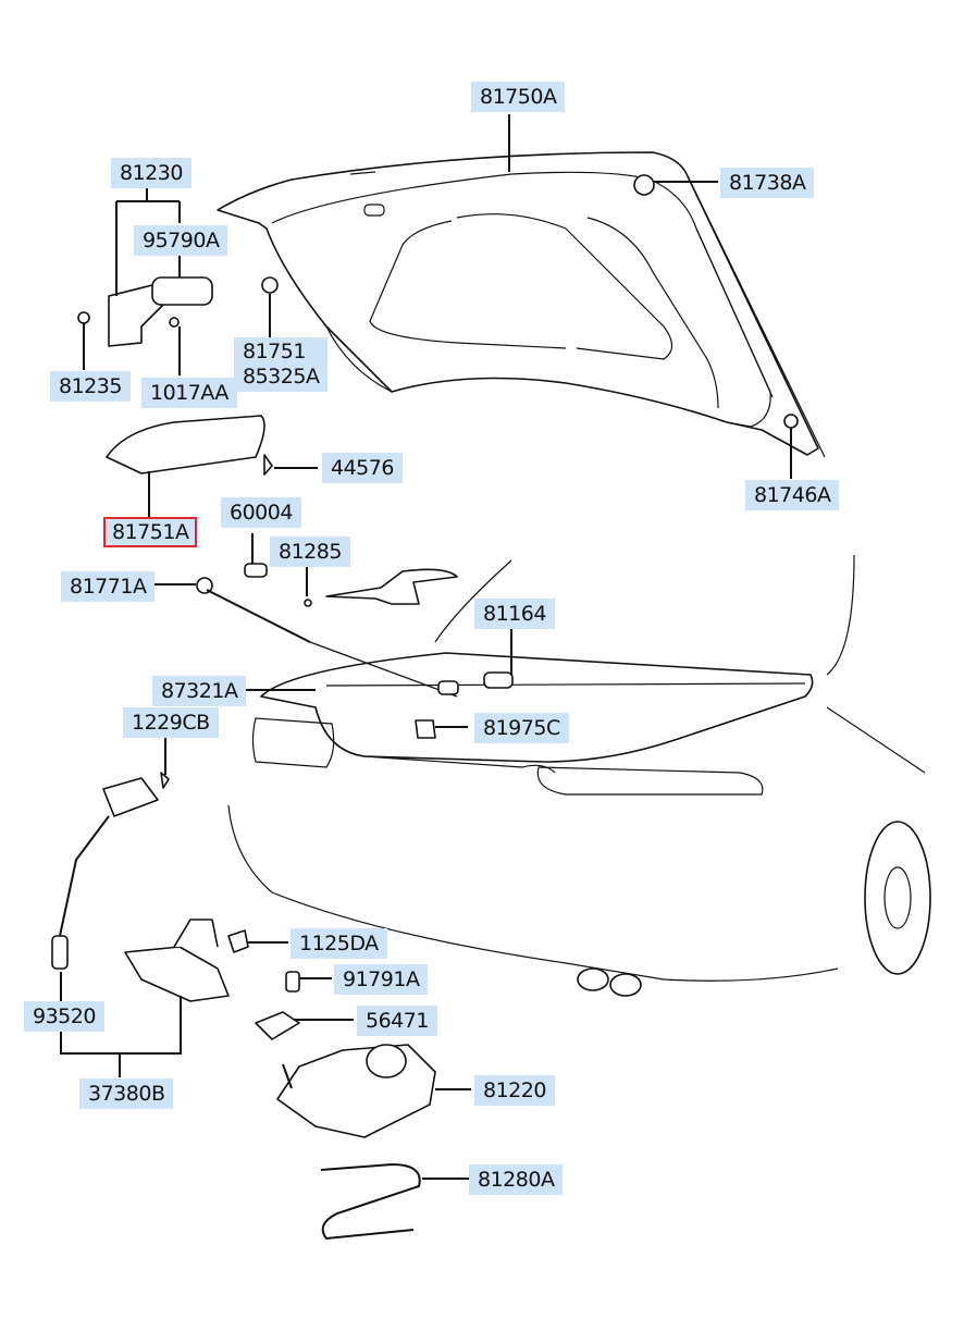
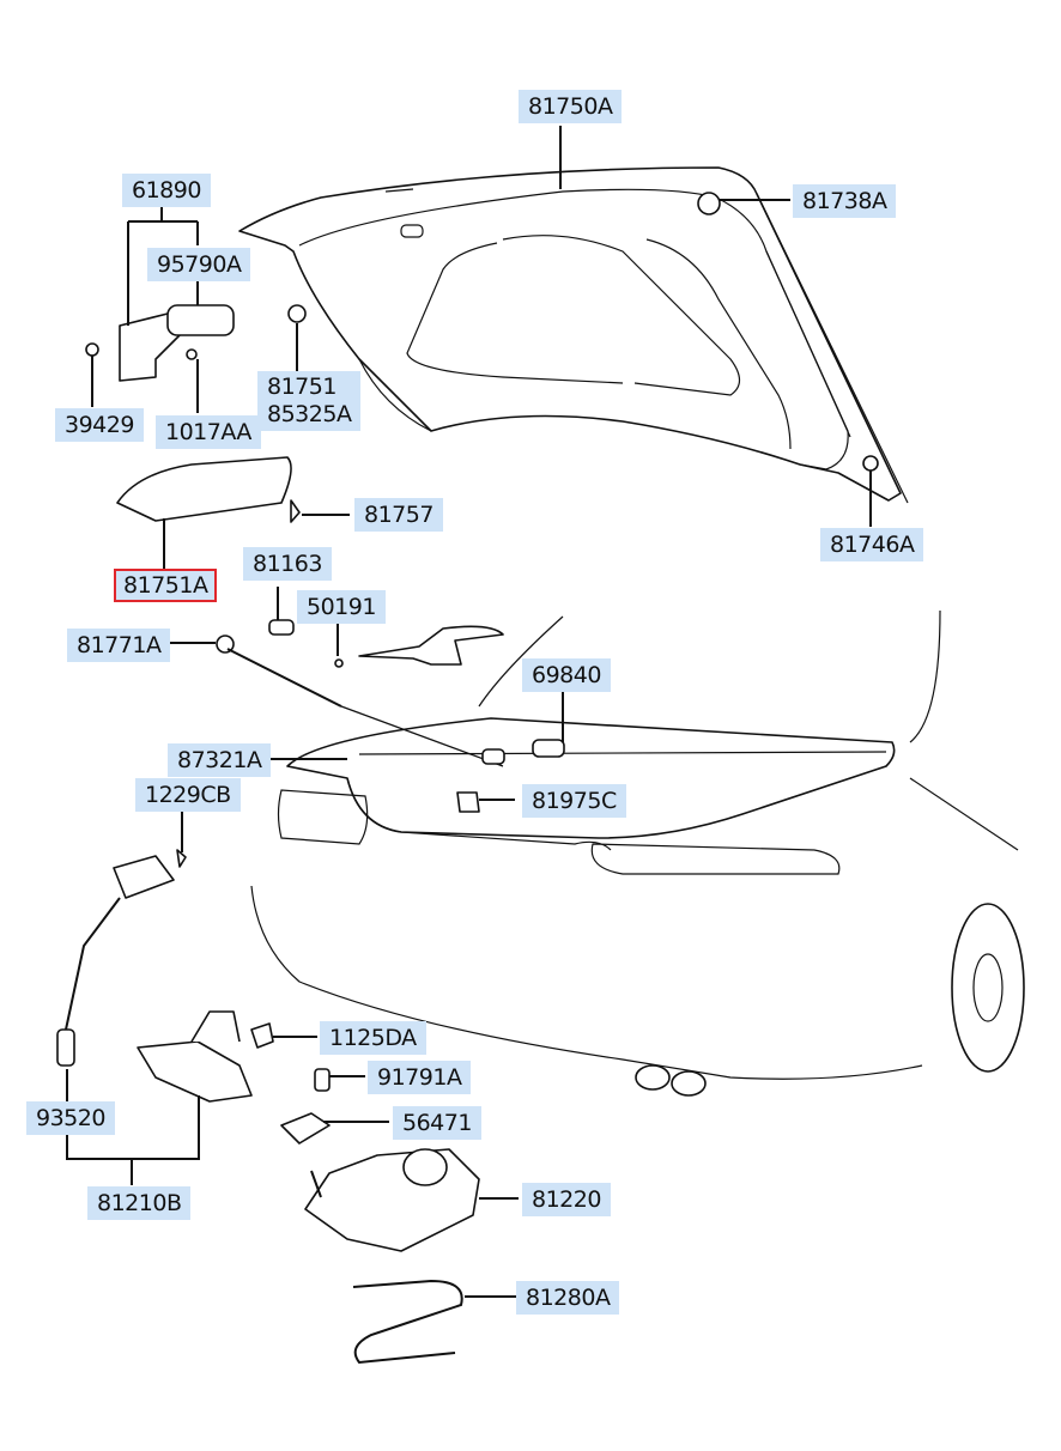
  81750A
  81738A
  81746A
- 81230
+ 61890
  95790A
- 81235
+ 39429
  1017AA
  81751
  85325A
- 44576
+ 81757
  81751A
- 60004
+ 81163
- 81285
+ 50191
  81771A
- 81164
+ 69840
  87321A
  81975C
  1229CB
  1125DA
  91791A
  56471
  93520
  81220
- 37380B
+ 81210B
  81280A
